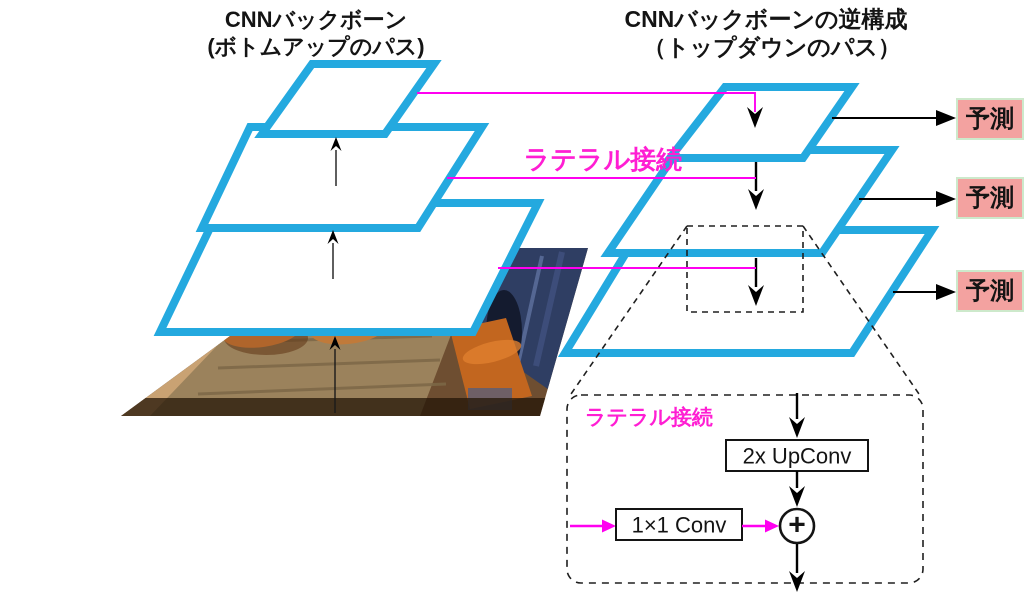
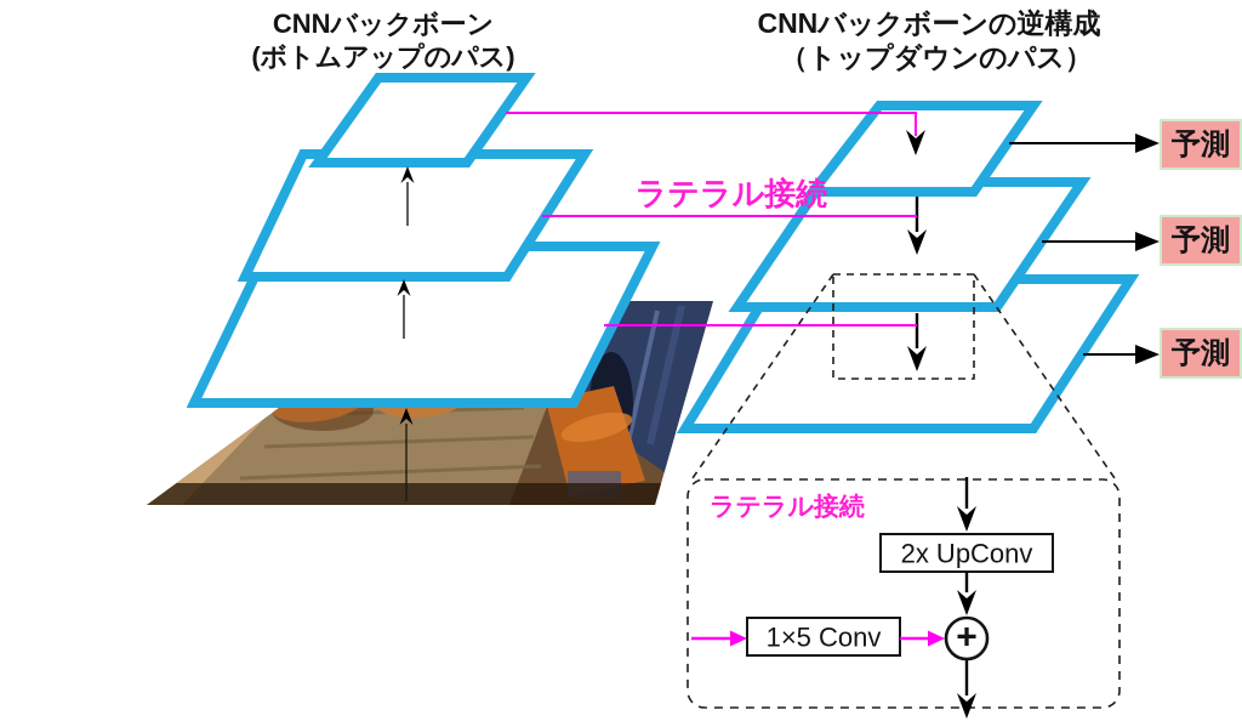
  CNNバックボーン
  (ボトムアップのパス)
  CNNバックボーンの逆構成
  （トップダウンのパス）
  ラテラル接続
  予測
  予測
  予測
  ラテラル接続
  2x UpConv
- 1×1 Conv
+ 1×5 Conv
  +
